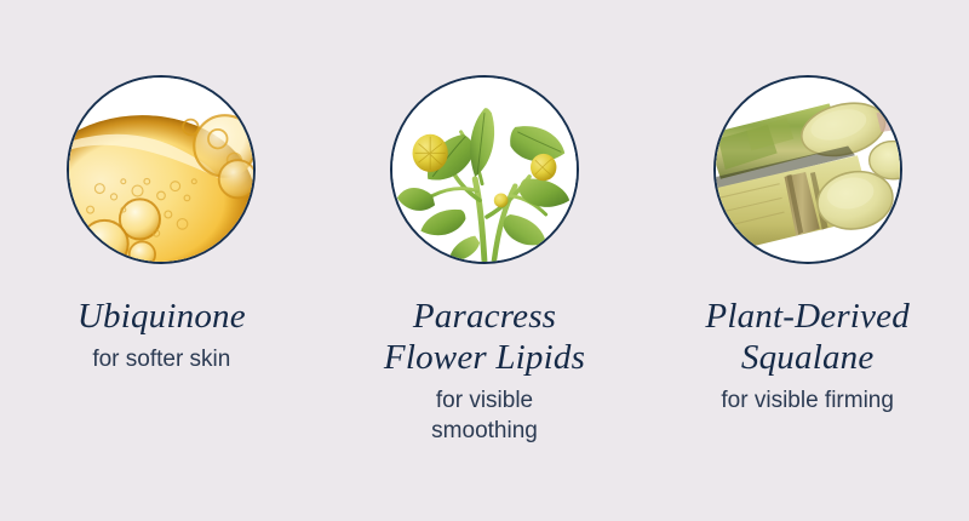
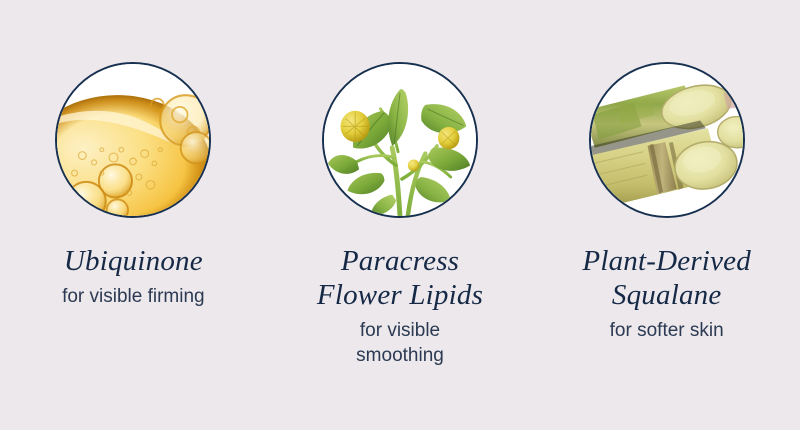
  Ubiquinone
- for softer skin
+ for visible firming
  Paracress
  Flower Lipids
  for visible
  smoothing
  Plant-Derived
  Squalane
- for visible firming
+ for softer skin
